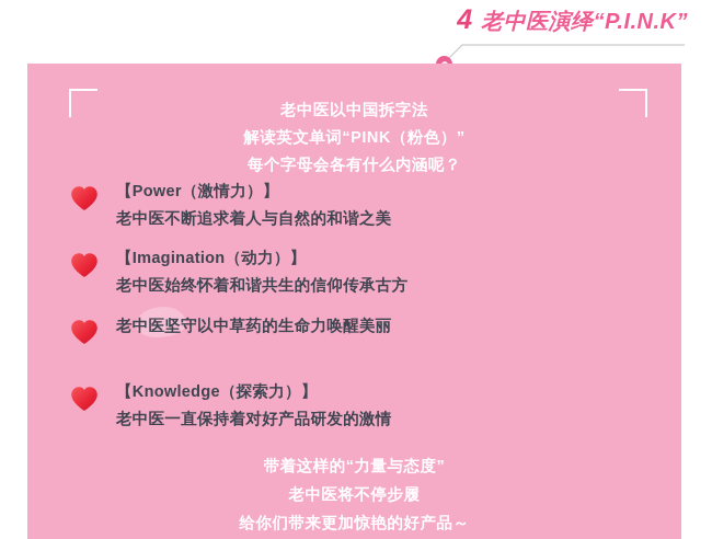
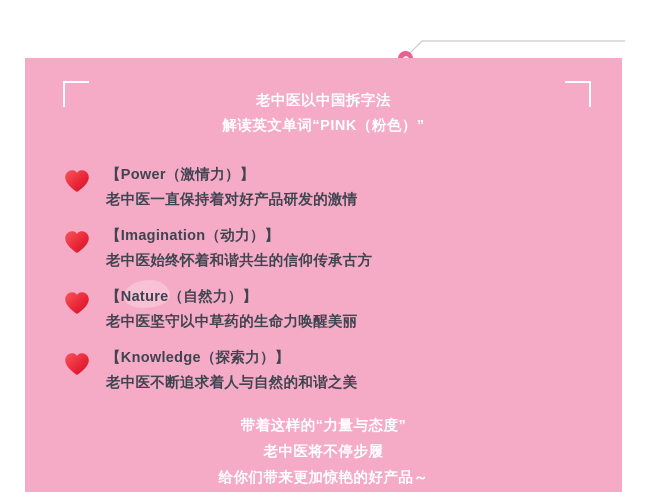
- 4
- 老中医演绎“P.I.N.K”
  老中医以中国拆字法
  解读英文单词“PINK（粉色）”
- 每个字母会各有什么内涵呢？
  【Power（激情力）】
- 老中医不断追求着人与自然的和谐之美
+ 老中医一直保持着对好产品研发的激情
  【Imagination（动力）】
  老中医始终怀着和谐共生的信仰传承古方
+ 【Nature（自然力）】
  老中医坚守以中草药的生命力唤醒美丽
  【Knowledge（探索力）】
- 老中医一直保持着对好产品研发的激情
+ 老中医不断追求着人与自然的和谐之美
  带着这样的“力量与态度”
  老中医将不停步履
  给你们带来更加惊艳的好产品～
